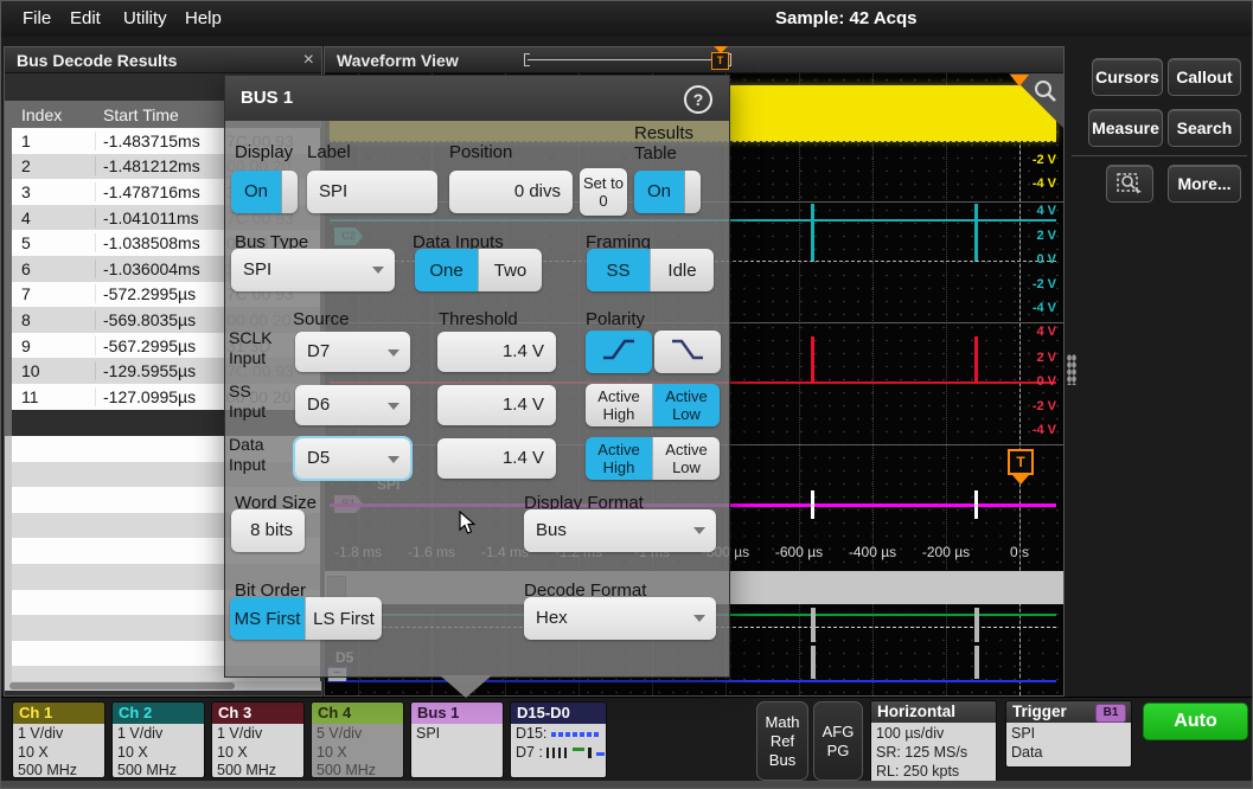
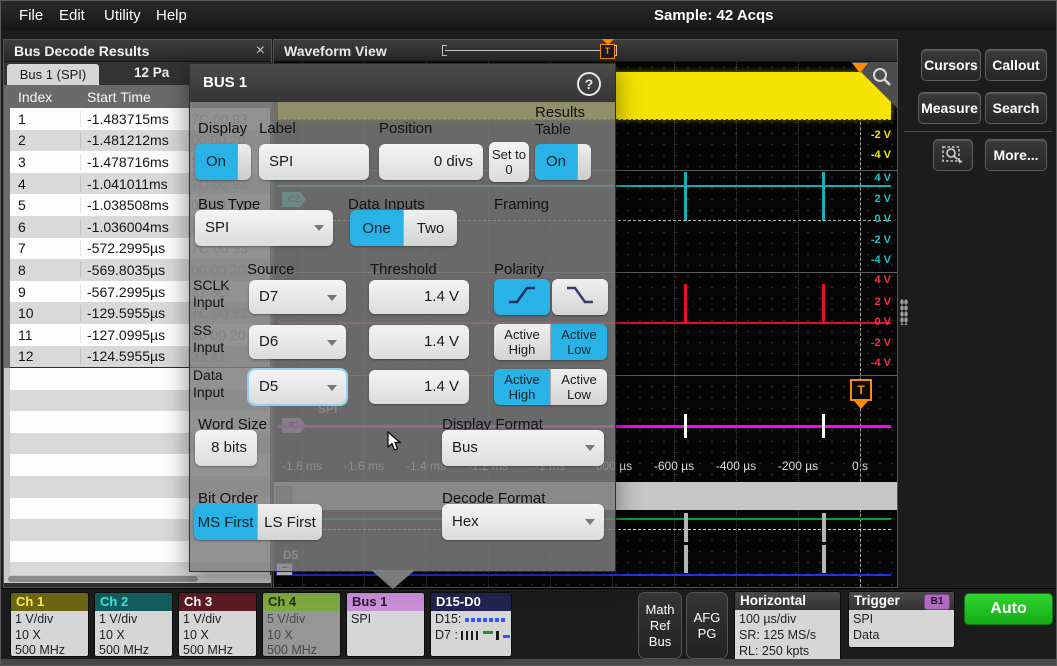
  File
  Edit
  Utility
  Help
  Sample: 42 Acqs
  Waveform View
  T
  0 V
  -2 V
  -4 V
  4 V
  2 V
  0 V
  -2 V
  -4 V
  4 V
  2 V
  0 V
  -2 V
  -4 V
  T
  SPI
  -1.8 ms
  -1.6 ms
  -1.4 ms
  -1.2 ms
  -1 ms
  -800 µs
  -600 µs
  -400 µs
  -200 µs
  0 s
  D5
  −
  Bus Decode Results
  ×
+ Bus 1 (SPI)
+ 12 Pa
  Index
  Start Time
  1
  -1.483715ms
  7C 00 93
  2
  -1.481212ms
  00 00 20
  3
  -1.478716ms
  4
  -1.041011ms
  7C 00 93
  5
  -1.038508ms
  00 00 20
  6
  -1.036004ms
  7
  -572.2995µs
  7C 00 93
  8
  -569.8035µs
  9
  -567.2995µs
  31 3D
  10
  -129.5955µs
  7C 00 93
  11
  -127.0995µs
  00 00 20
+ 12
+ -124.5955µs
+ 31 41
  Cursors
  Callout
  Measure
  Search
  More...
  Ch 1
  1 V/div
  10 X
  500 MHz
  Ch 2
  1 V/div
  10 X
  500 MHz
  Ch 3
  1 V/div
  10 X
  500 MHz
  Ch 4
  5 V/div
  10 X
  500 MHz
  Bus 1
  SPI
  D15-D0
  D15:
  D7 :
  Math
  Ref
  Bus
  AFG
  PG
  Horizontal
  100 µs/div
  SR: 125 MS/s
  RL: 250 kpts
  Trigger
  B1
  SPI
  Data
  Auto
  BUS 1
  ?
  Display
  Label
  Position
  Results Table
  On
  SPI
  0 divs
  Set to 0
  On
  Bus Type
  Data Inputs
  Framing
  SPI
  One
  Two
- SS
- Idle
  Source
  Threshold
  Polarity
  SCLK Input
  D7
  1.4 V
  SS Input
  D6
  1.4 V
  Active High
  Active Low
  Data Input
  D5
  1.4 V
  Active High
  Active Low
  Word Size
  Display Format
  8 bits
  Bus
  Bit Order
  Decode Format
  MS First
  LS First
  Hex
